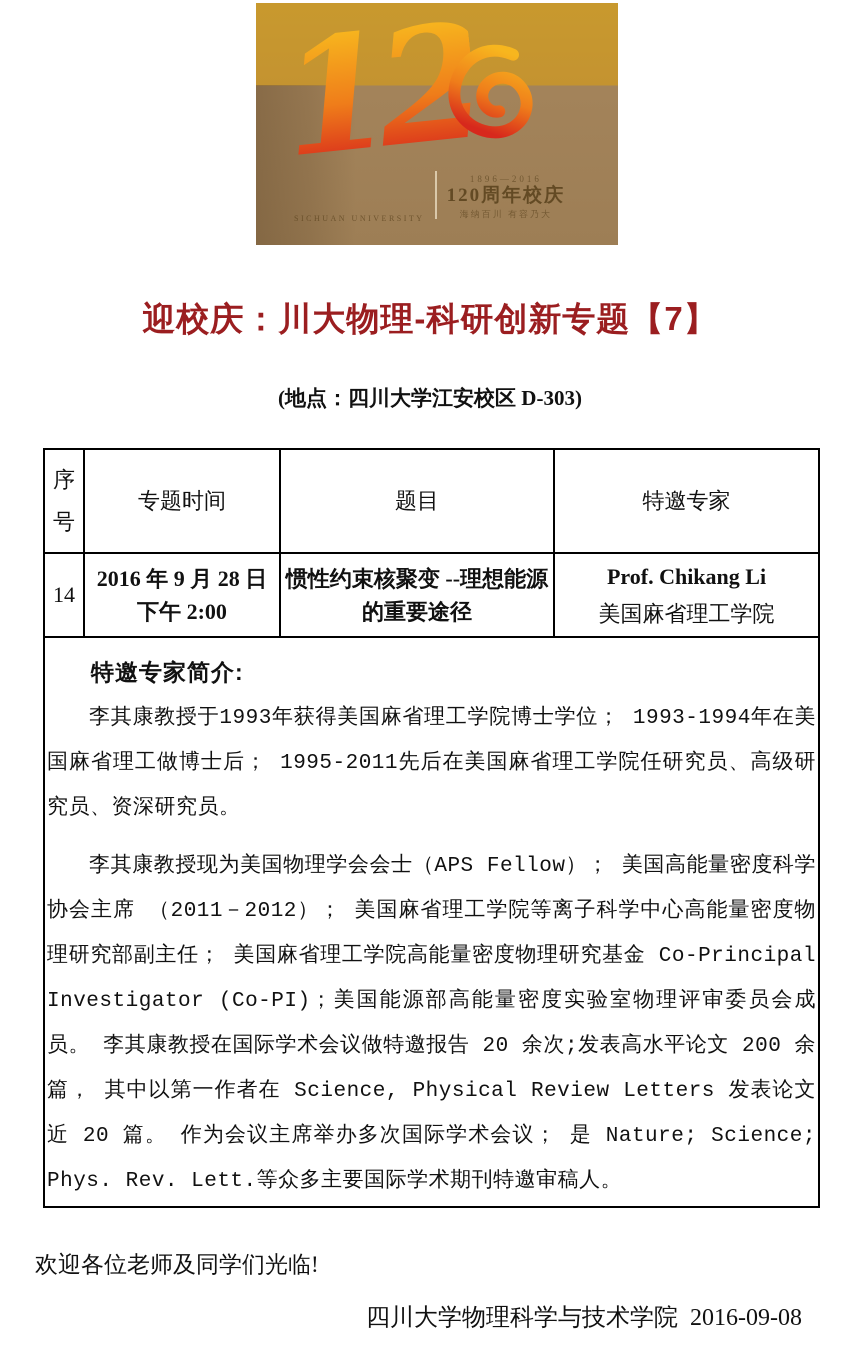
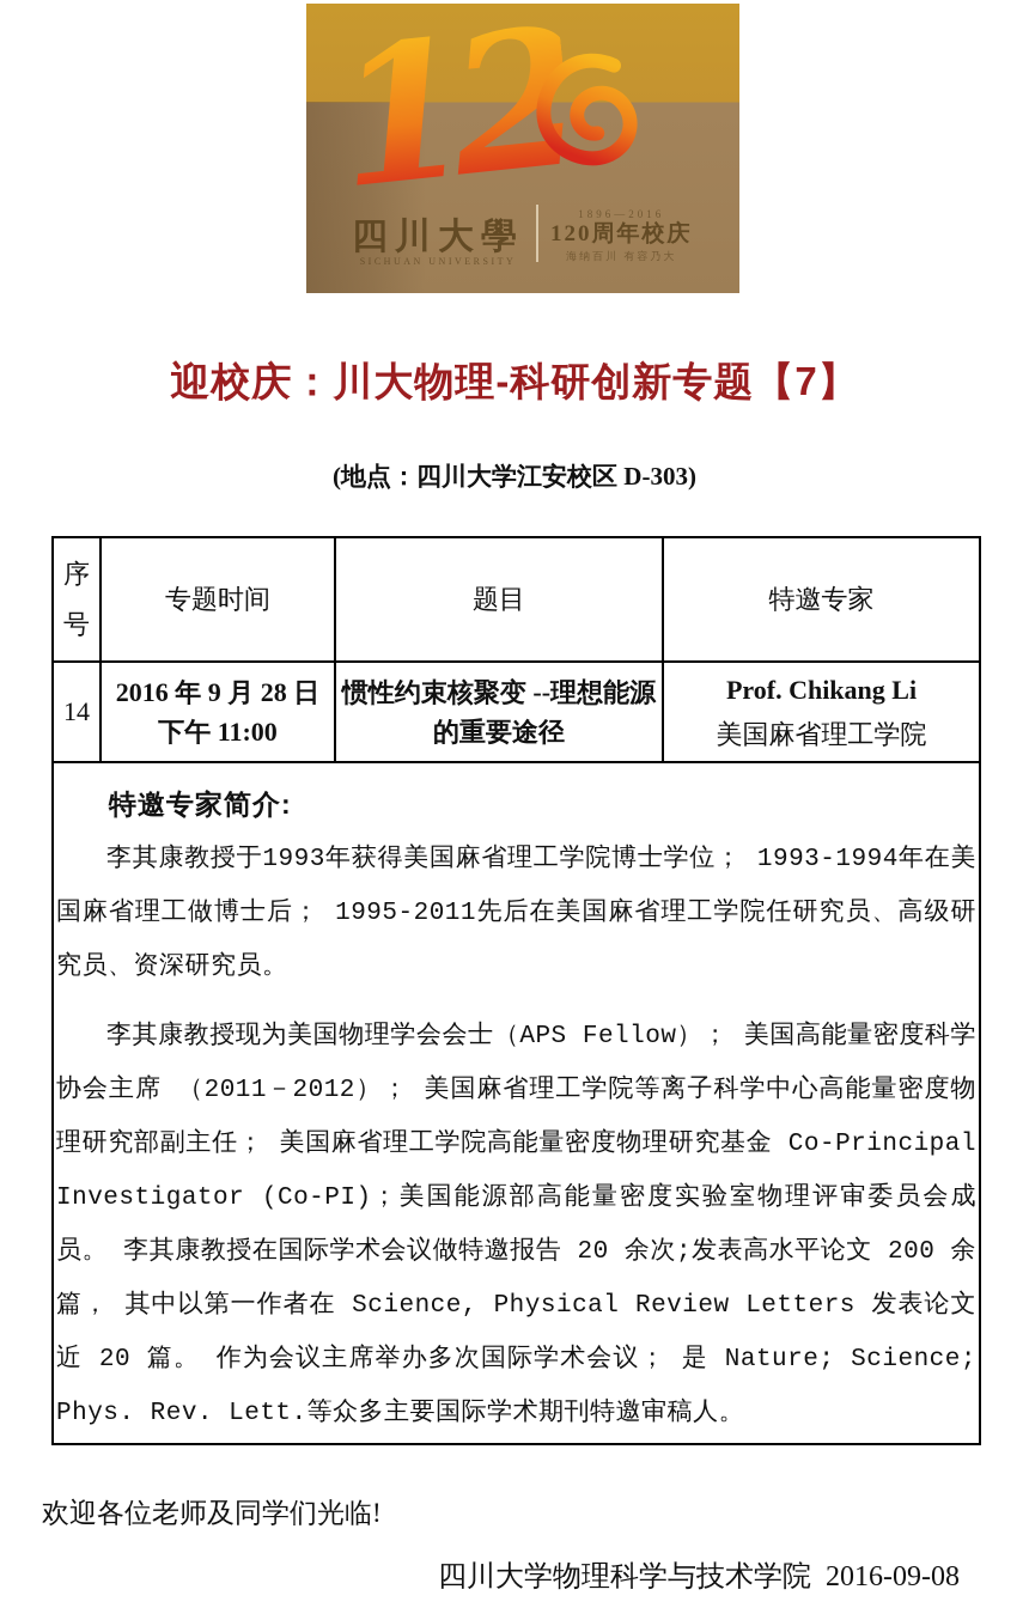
+ 四川大學
  SICHUAN UNIVERSITY
  1896—2016
  120周年校庆
  海纳百川 有容乃大
  迎校庆：川大物理-科研创新专题【7】
  (地点：四川大学江安校区 D-303)
  序号	专题时间	题目	特邀专家
- 14	2016 年 9 月 28 日 下午 2:00	惯性约束核聚变 --理想能源的重要途径	Prof. Chikang Li 美国麻省理工学院
+ 14	2016 年 9 月 28 日 下午 11:00	惯性约束核聚变 --理想能源的重要途径	Prof. Chikang Li 美国麻省理工学院
  特邀专家简介: 李其康教授于1993年获得美国麻省理工学院博士学位； 1993-1994年在美国麻省理工做博士后； 1995-2011先后在美国麻省理工学院任研究员、高级研究员、资深研究员。 李其康教授现为美国物理学会会士（APS Fellow）； 美国高能量密度科学协会主席 （2011－2012）； 美国麻省理工学院等离子科学中心高能量密度物理研究部副主任； 美国麻省理工学院高能量密度物理研究基金 Co-Principal Investigator (Co-PI)；美国能源部高能量密度实验室物理评审委员会成员。 李其康教授在国际学术会议做特邀报告 20 余次;发表高水平论文 200 余篇， 其中以第一作者在 Science, Physical Review Letters 发表论文近 20 篇。 作为会议主席举办多次国际学术会议； 是 Nature; Science; Phys. Rev. Lett.等众多主要国际学术期刊特邀审稿人。
  欢迎各位老师及同学们光临!
  四川大学物理科学与技术学院 2016-09-08
